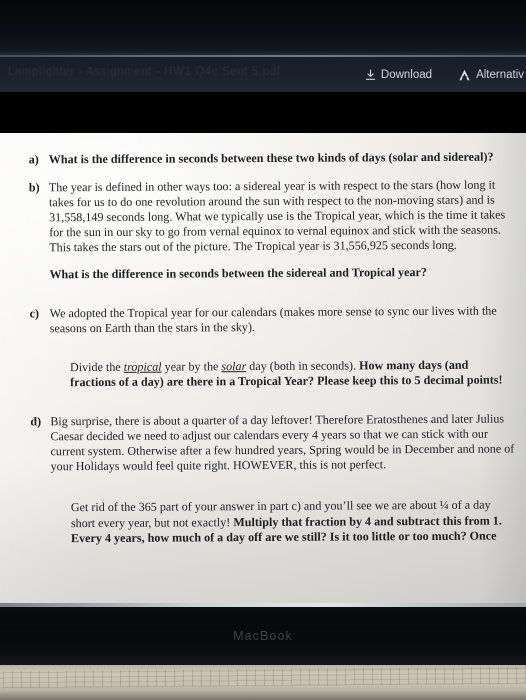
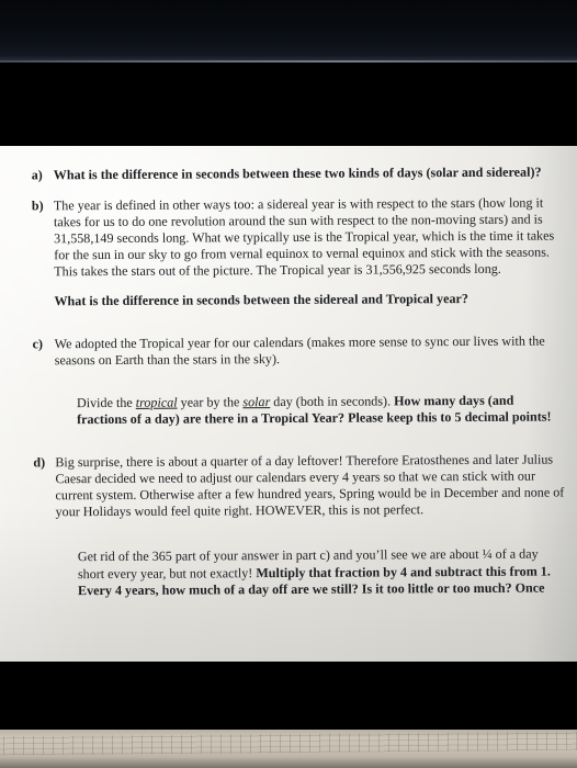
- Download
- Alternativ
- MacBook
